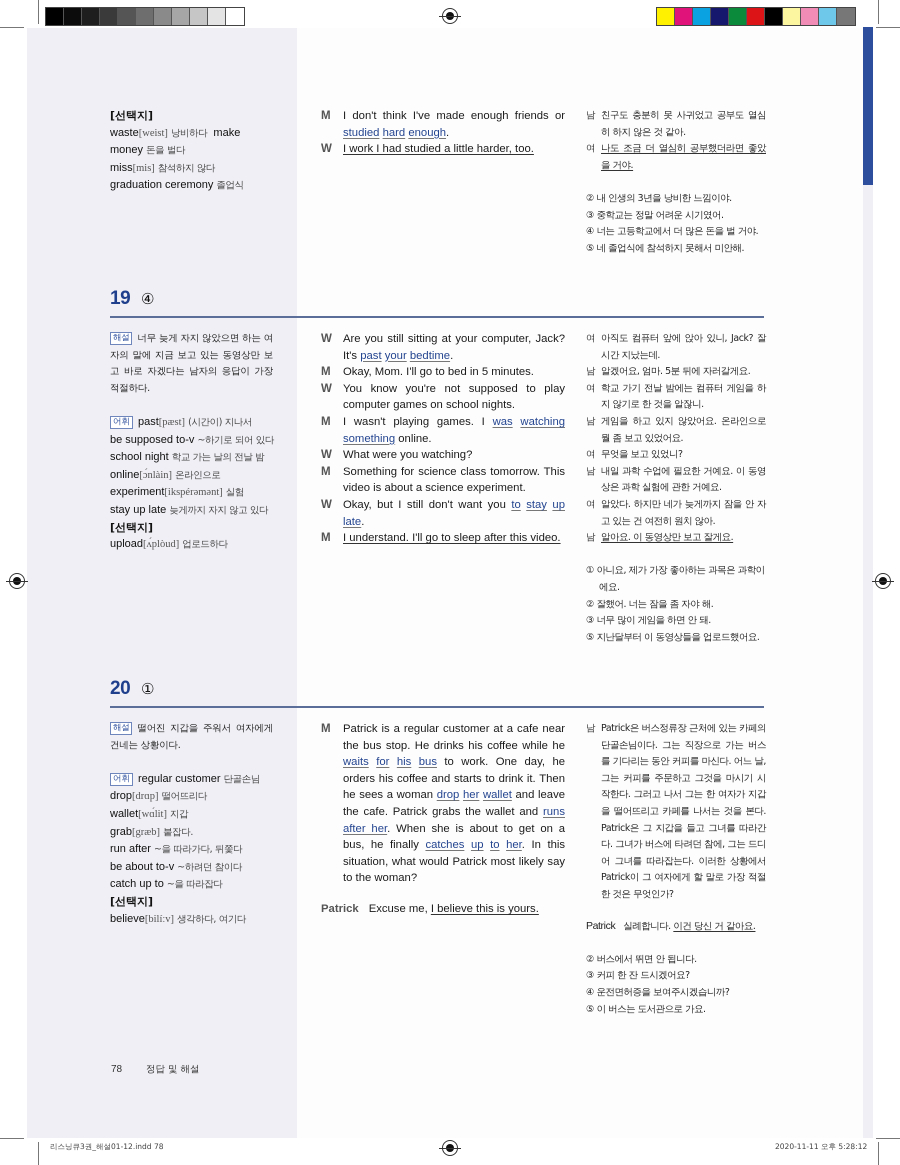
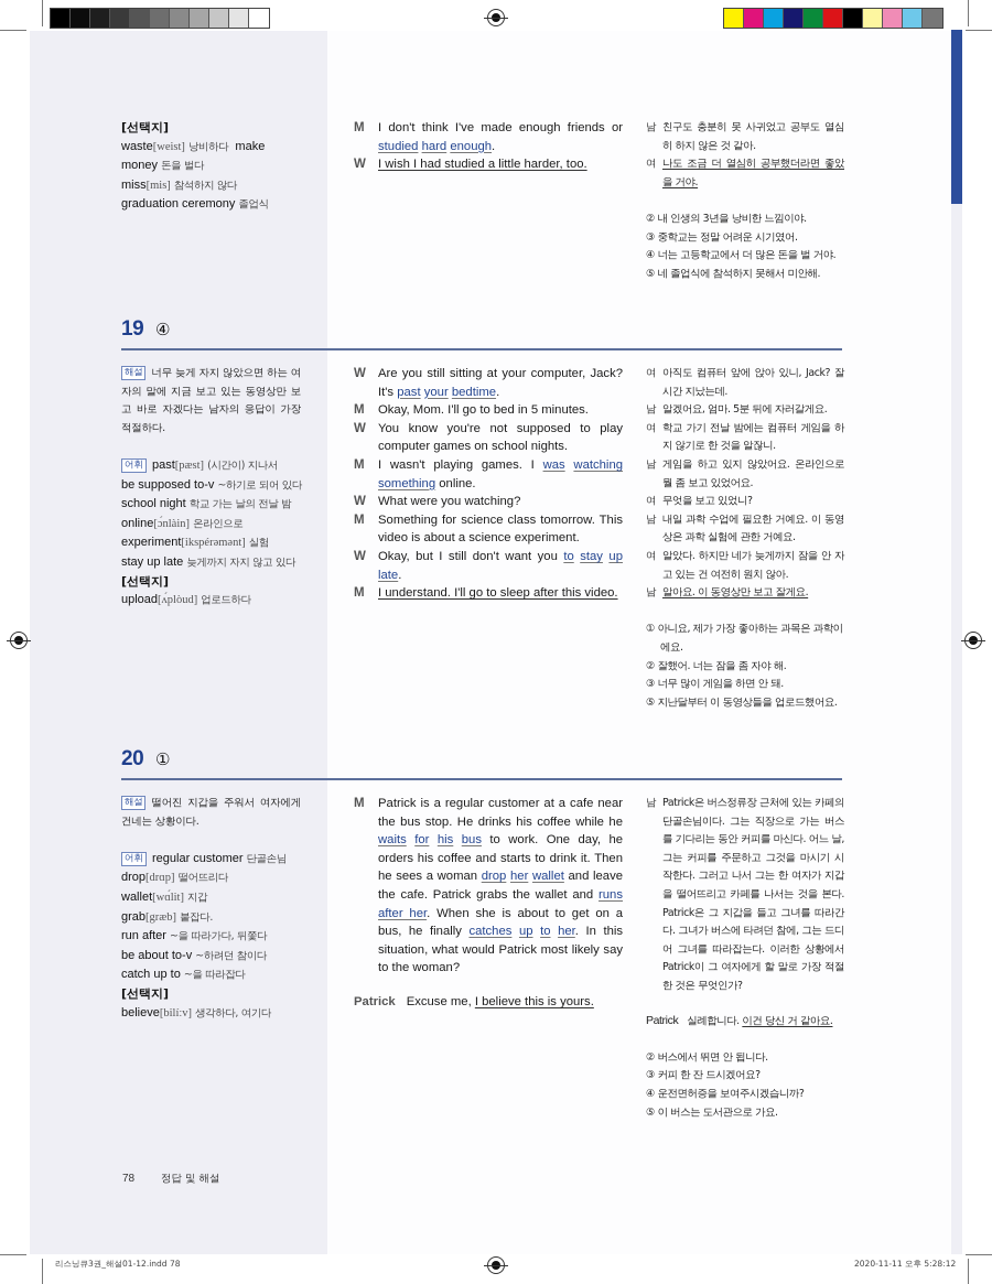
  [선택지]
  waste[weist] 낭비하다 make
  money 돈을 벌다
  miss[mis] 참석하지 않다
  graduation ceremony 졸업식
  M
  I don't think I've made enough friends or studied hard enough.
  W
- I work I had studied a little harder, too.
+ I wish I had studied a little harder, too.
  남
  친구도 충분히 못 사귀었고 공부도 열심히 하지 않은 것 같아.
  여
  나도 조금 더 열심히 공부했더라면 좋았을 거야.
  ② 내 인생의 3년을 낭비한 느낌이야.
  ③ 중학교는 정말 어려운 시기였어.
  ④ 너는 고등학교에서 더 많은 돈을 벌 거야.
  ⑤ 네 졸업식에 참석하지 못해서 미안해.
  19
  ④
  해설 너무 늦게 자지 않았으면 하는 여자의 말에 지금 보고 있는 동영상만 보고 바로 자겠다는 남자의 응답이 가장 적절하다.
  어휘 past[pæst] (시간이) 지나서
  be supposed to-v ~하기로 되어 있다
  school night 학교 가는 날의 전날 밤
  online[ɔ́nlàin] 온라인으로
  experiment[ikspérəmənt] 실험
  stay up late 늦게까지 자지 않고 있다
  [선택지]
  upload[ʌ́plòud] 업로드하다
  W
  Are you still sitting at your computer, Jack? It's past your bedtime.
  M
  Okay, Mom. I'll go to bed in 5 minutes.
  W
  You know you're not supposed to play computer games on school nights.
  M
  I wasn't playing games. I was watching something online.
  W
  What were you watching?
  M
  Something for science class tomorrow. This video is about a science experiment.
  W
  Okay, but I still don't want you to stay up late.
  M
  I understand. I'll go to sleep after this video.
  여
  아직도 컴퓨터 앞에 앉아 있니, Jack? 잘 시간 지났는데.
  남
  알겠어요, 엄마. 5분 뒤에 자러갈게요.
  여
  학교 가기 전날 밤에는 컴퓨터 게임을 하지 않기로 한 것을 알잖니.
  남
  게임을 하고 있지 않았어요. 온라인으로 뭘 좀 보고 있었어요.
  여
  무엇을 보고 있었니?
  남
  내일 과학 수업에 필요한 거예요. 이 동영상은 과학 실험에 관한 거예요.
  여
  알았다. 하지만 네가 늦게까지 잠을 안 자고 있는 건 여전히 원치 않아.
  남
  알아요. 이 동영상만 보고 잘게요.
  ① 아니요, 제가 가장 좋아하는 과목은 과학이에요.
  ② 잘했어. 너는 잠을 좀 자야 해.
  ③ 너무 많이 게임을 하면 안 돼.
  ⑤ 지난달부터 이 동영상들을 업로드했어요.
  20
  ①
  해설 떨어진 지갑을 주워서 여자에게 건네는 상황이다.
  어휘 regular customer 단골손님
  drop[drɑp] 떨어뜨리다
  wallet[wɑ́lit] 지갑
  grab[græb] 붙잡다.
  run after ~을 따라가다, 뒤쫓다
  be about to-v ~하려던 참이다
  catch up to ~을 따라잡다
  [선택지]
  believe[bilíːv] 생각하다, 여기다
  M
  Patrick is a regular customer at a cafe near the bus stop. He drinks his coffee while he waits for his bus to work. One day, he orders his coffee and starts to drink it. Then he sees a woman drop her wallet and leave the cafe. Patrick grabs the wallet and runs after her. When she is about to get on a bus, he finally catches up to her. In this situation, what would Patrick most likely say to the woman?
  Patrick Excuse me, I believe this is yours.
  남
  Patrick은 버스정류장 근처에 있는 카페의 단골손님이다. 그는 직장으로 가는 버스를 기다리는 동안 커피를 마신다. 어느 날, 그는 커피를 주문하고 그것을 마시기 시작한다. 그러고 나서 그는 한 여자가 지갑을 떨어뜨리고 카페를 나서는 것을 본다. Patrick은 그 지갑을 들고 그녀를 따라간다. 그녀가 버스에 타려던 참에, 그는 드디어 그녀를 따라잡는다. 이러한 상황에서 Patrick이 그 여자에게 할 말로 가장 적절한 것은 무엇인가?
  Patrick 실례합니다. 이건 당신 거 같아요.
  ② 버스에서 뛰면 안 됩니다.
  ③ 커피 한 잔 드시겠어요?
  ④ 운전면허증을 보여주시겠습니까?
  ⑤ 이 버스는 도서관으로 가요.
  78
  정답 및 해설
  리스닝큐3권_해설01-12.indd 78
  2020-11-11 오후 5:28:12
